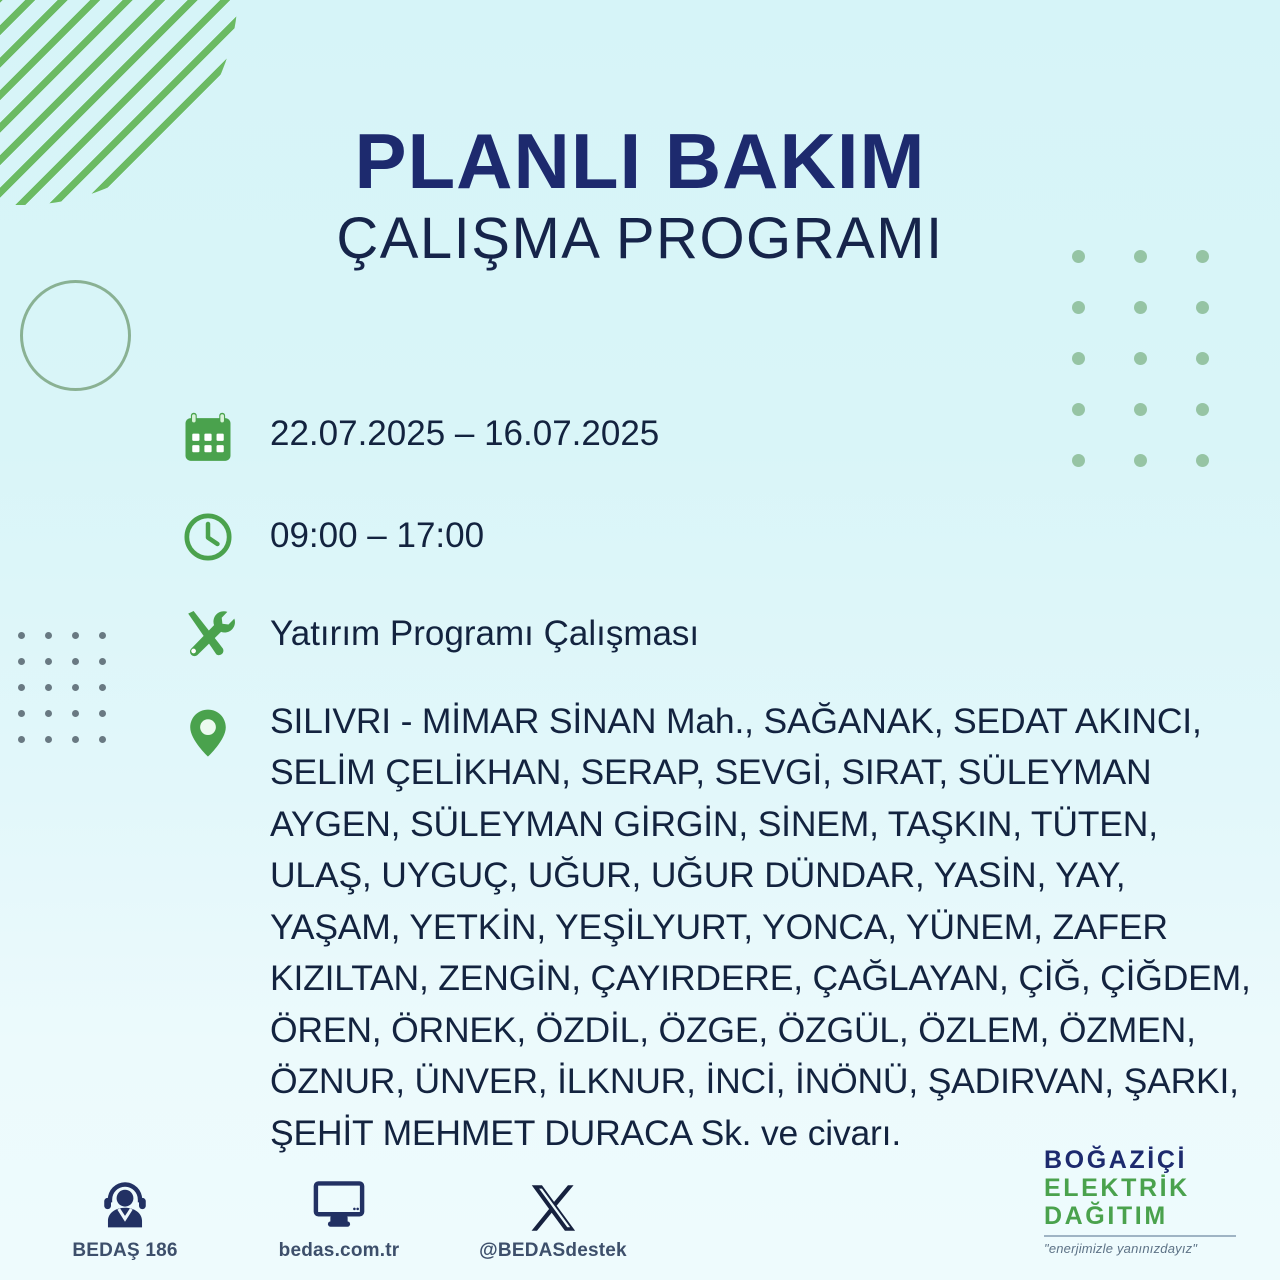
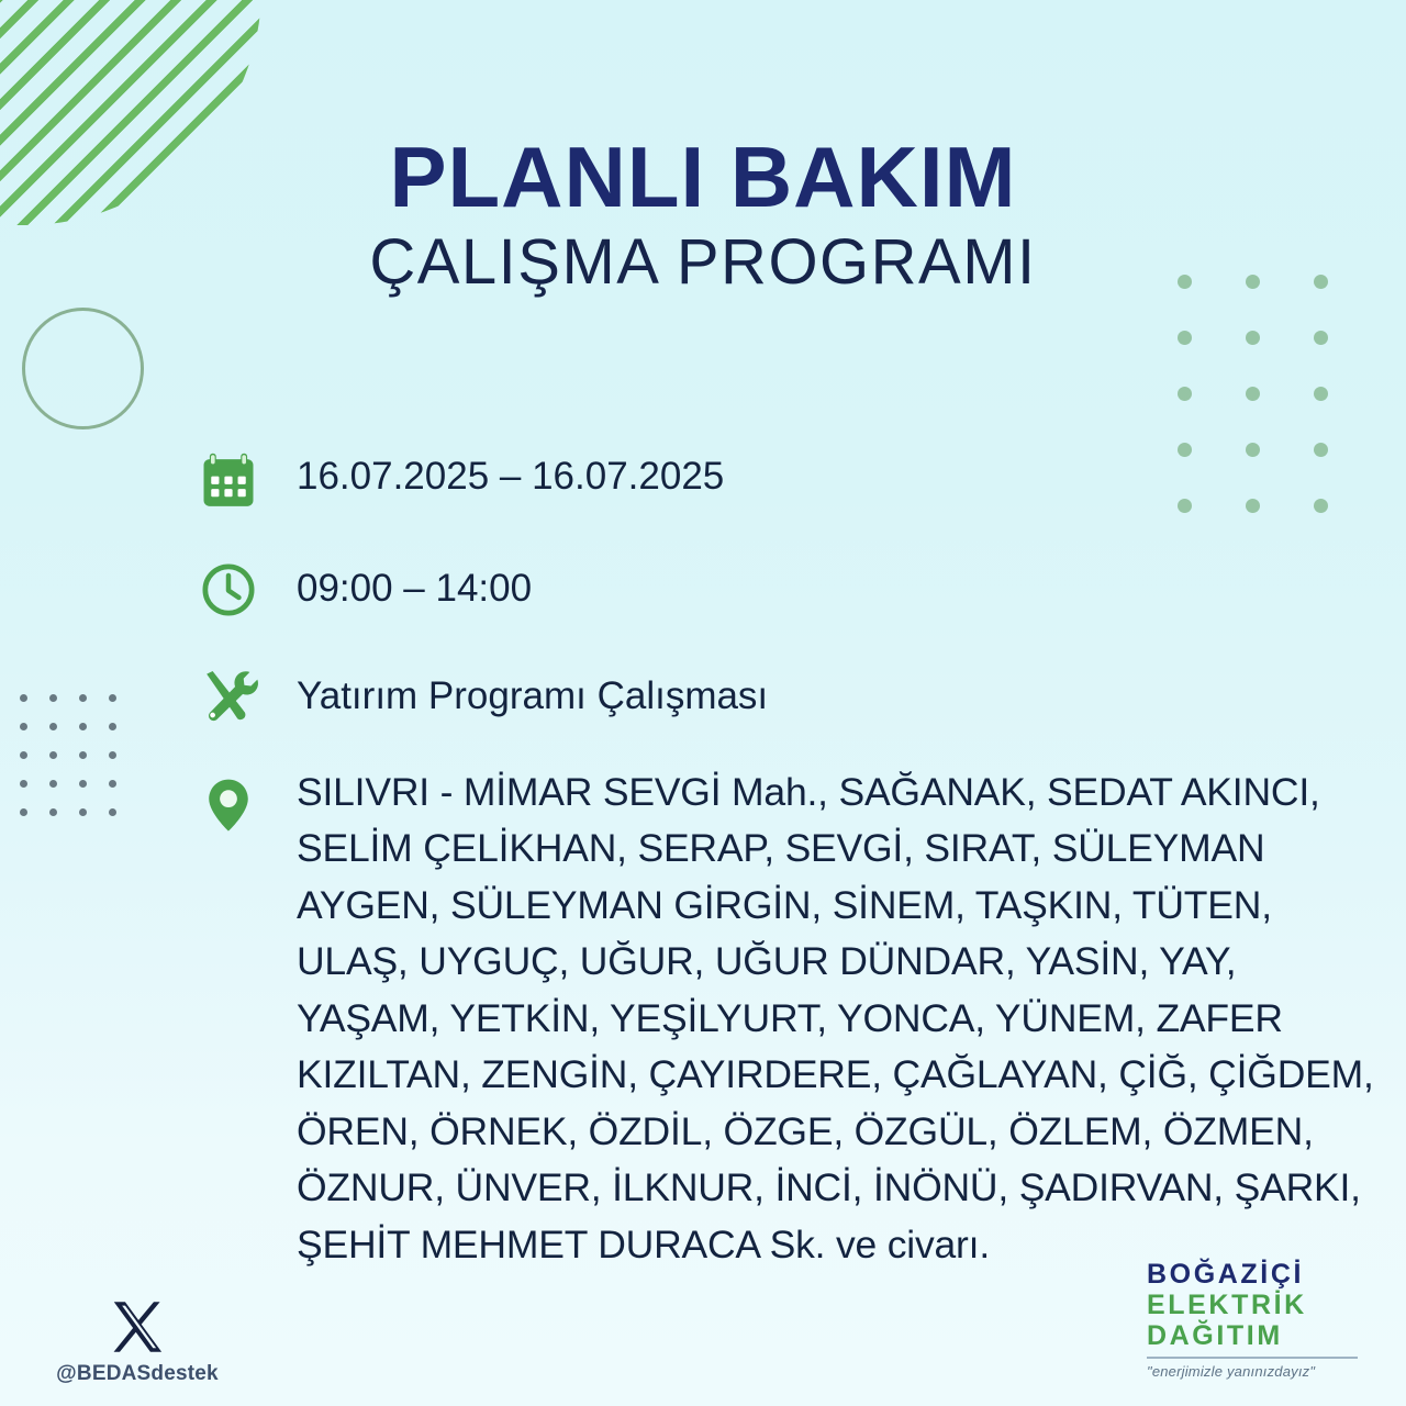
  PLANLI BAKIM
  ÇALIŞMA PROGRAMI
- 22.07.2025 – 16.07.2025
+ 16.07.2025 – 16.07.2025
- 09:00 – 17:00
+ 09:00 – 14:00
  Yatırım Programı Çalışması
- SILIVRI - MİMAR SİNAN Mah., SAĞANAK, SEDAT AKINCI, SELİM ÇELİKHAN, SERAP, SEVGİ, SIRAT, SÜLEYMAN AYGEN, SÜLEYMAN GİRGİN, SİNEM, TAŞKIN, TÜTEN, ULAŞ, UYGUÇ, UĞUR, UĞUR DÜNDAR, YASİN, YAY, YAŞAM, YETKİN, YEŞİLYURT, YONCA, YÜNEM, ZAFER KIZILTAN, ZENGİN, ÇAYIRDERE, ÇAĞLAYAN, ÇİĞ, ÇİĞDEM, ÖREN, ÖRNEK, ÖZDİL, ÖZGE, ÖZGÜL, ÖZLEM, ÖZMEN, ÖZNUR, ÜNVER, İLKNUR, İNCİ, İNÖNÜ, ŞADIRVAN, ŞARKI, ŞEHİT MEHMET DURACA Sk. ve civarı.
+ SILIVRI - MİMAR SEVGİ Mah., SAĞANAK, SEDAT AKINCI, SELİM ÇELİKHAN, SERAP, SEVGİ, SIRAT, SÜLEYMAN AYGEN, SÜLEYMAN GİRGİN, SİNEM, TAŞKIN, TÜTEN, ULAŞ, UYGUÇ, UĞUR, UĞUR DÜNDAR, YASİN, YAY, YAŞAM, YETKİN, YEŞİLYURT, YONCA, YÜNEM, ZAFER KIZILTAN, ZENGİN, ÇAYIRDERE, ÇAĞLAYAN, ÇİĞ, ÇİĞDEM, ÖREN, ÖRNEK, ÖZDİL, ÖZGE, ÖZGÜL, ÖZLEM, ÖZMEN, ÖZNUR, ÜNVER, İLKNUR, İNCİ, İNÖNÜ, ŞADIRVAN, ŞARKI, ŞEHİT MEHMET DURACA Sk. ve civarı.
- BEDAŞ 186
- bedas.com.tr
  @BEDASdestek
  BOĞAZİÇİ
  ELEKTRİK
  DAĞITIM
  "enerjimizle yanınızdayız"
